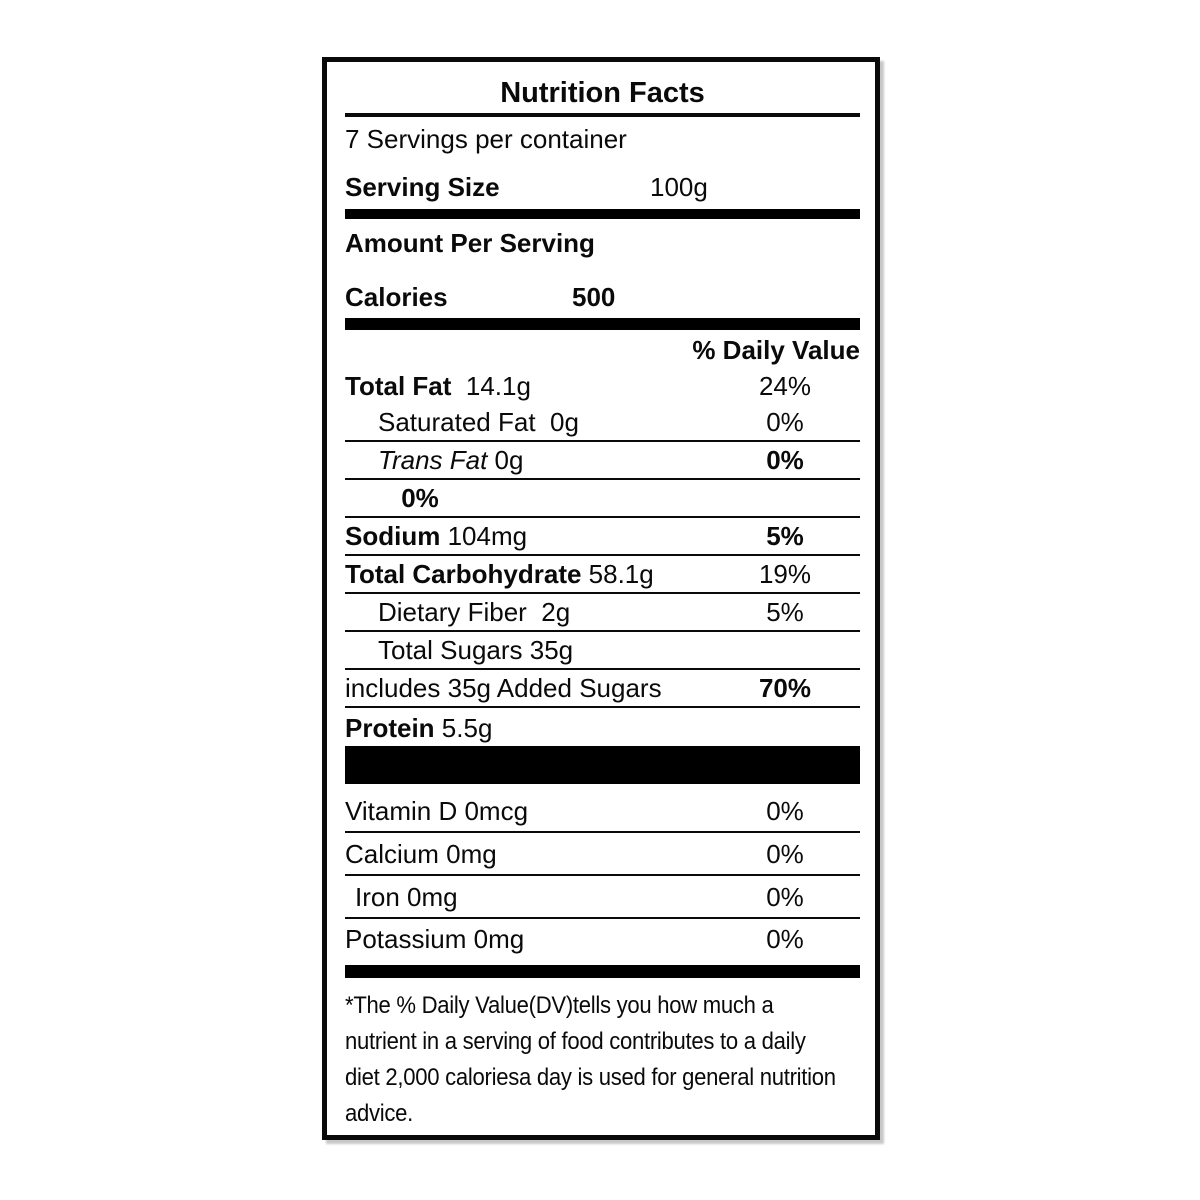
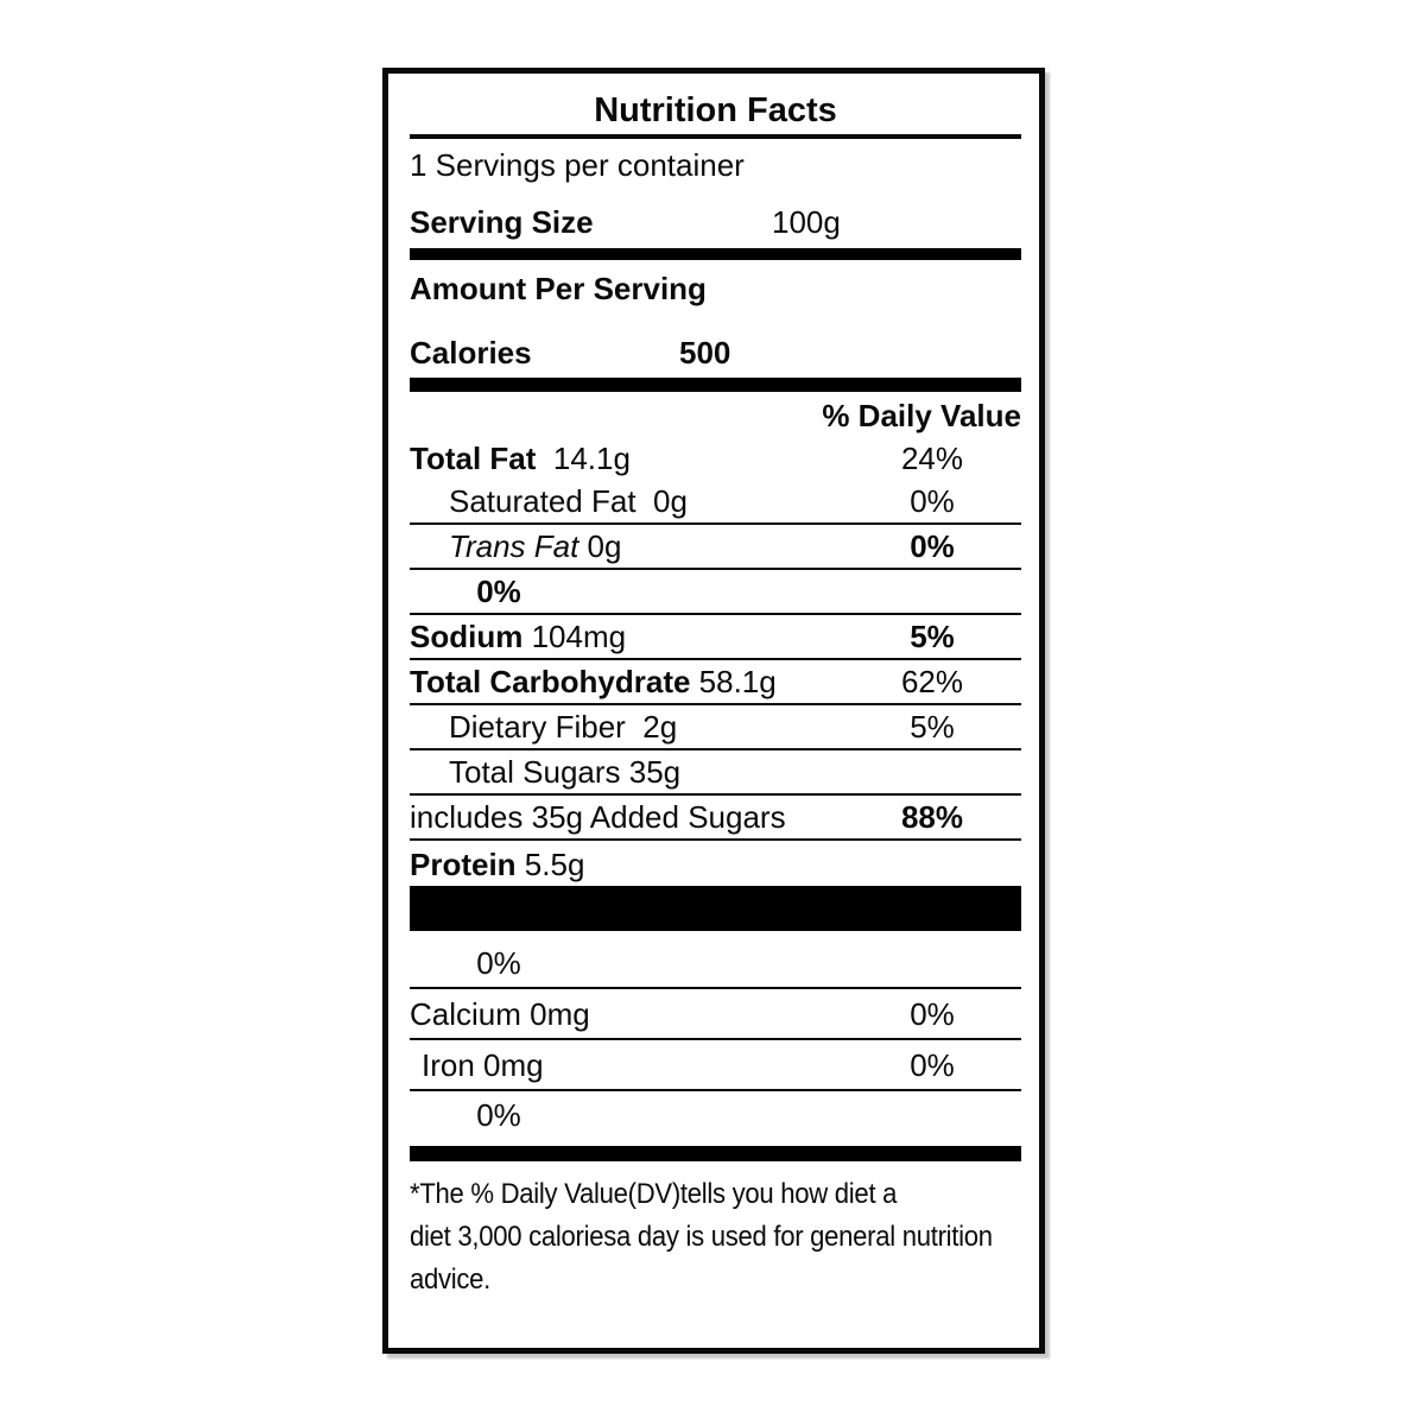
  Nutrition Facts
- 7 Servings per container
+ 1 Servings per container
  Serving Size
  100g
  Amount Per Serving
  Calories
  500
  % Daily Value
  Total Fat 14.1g
  24%
  Saturated Fat 0g
  0%
  Trans Fat 0g
  0%
  0%
  Sodium 104mg
  5%
  Total Carbohydrate 58.1g
- 19%
+ 62%
  Dietary Fiber 2g
  5%
  Total Sugars 35g
  includes 35g Added Sugars
- 70%
+ 88%
  Protein 5.5g
- Vitamin D 0mcg
  0%
  Calcium 0mg
  0%
  Iron 0mg
  0%
- Potassium 0mg
  0%
- *The % Daily Value(DV)tells you how much a
+ *The % Daily Value(DV)tells you how diet a
- nutrient in a serving of food contributes to a daily
- diet 2,000 caloriesa day is used for general nutrition
+ diet 3,000 caloriesa day is used for general nutrition
  advice.
